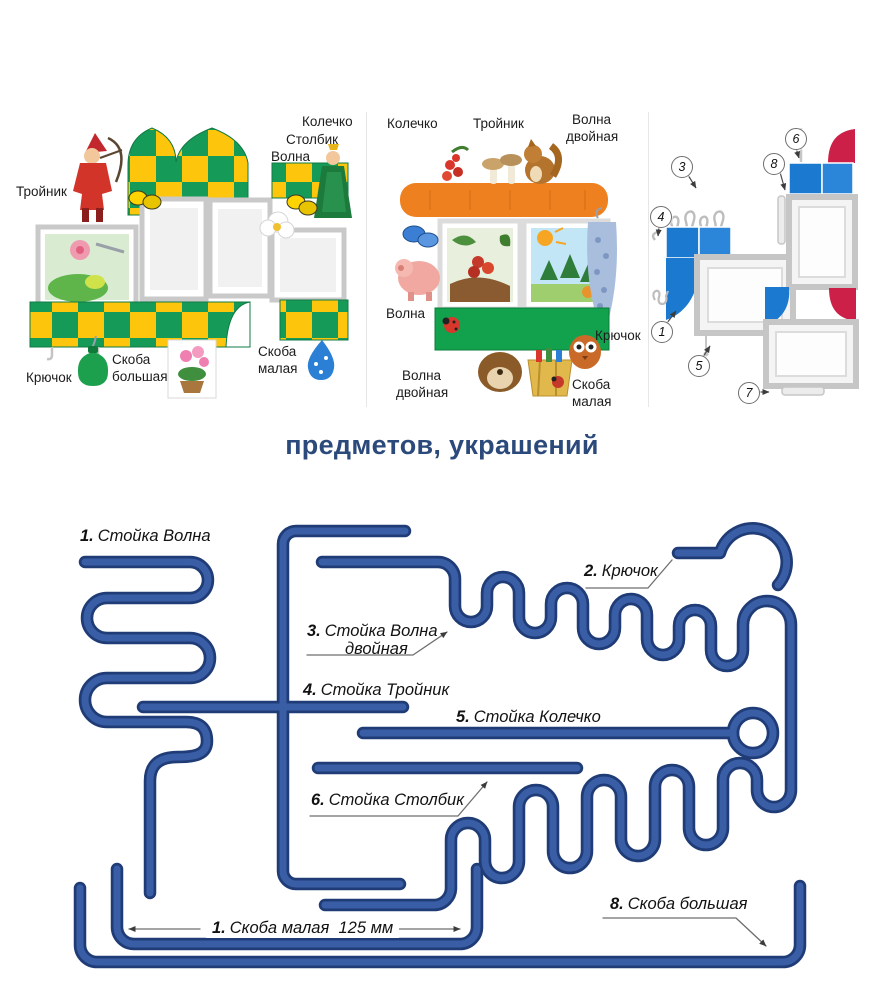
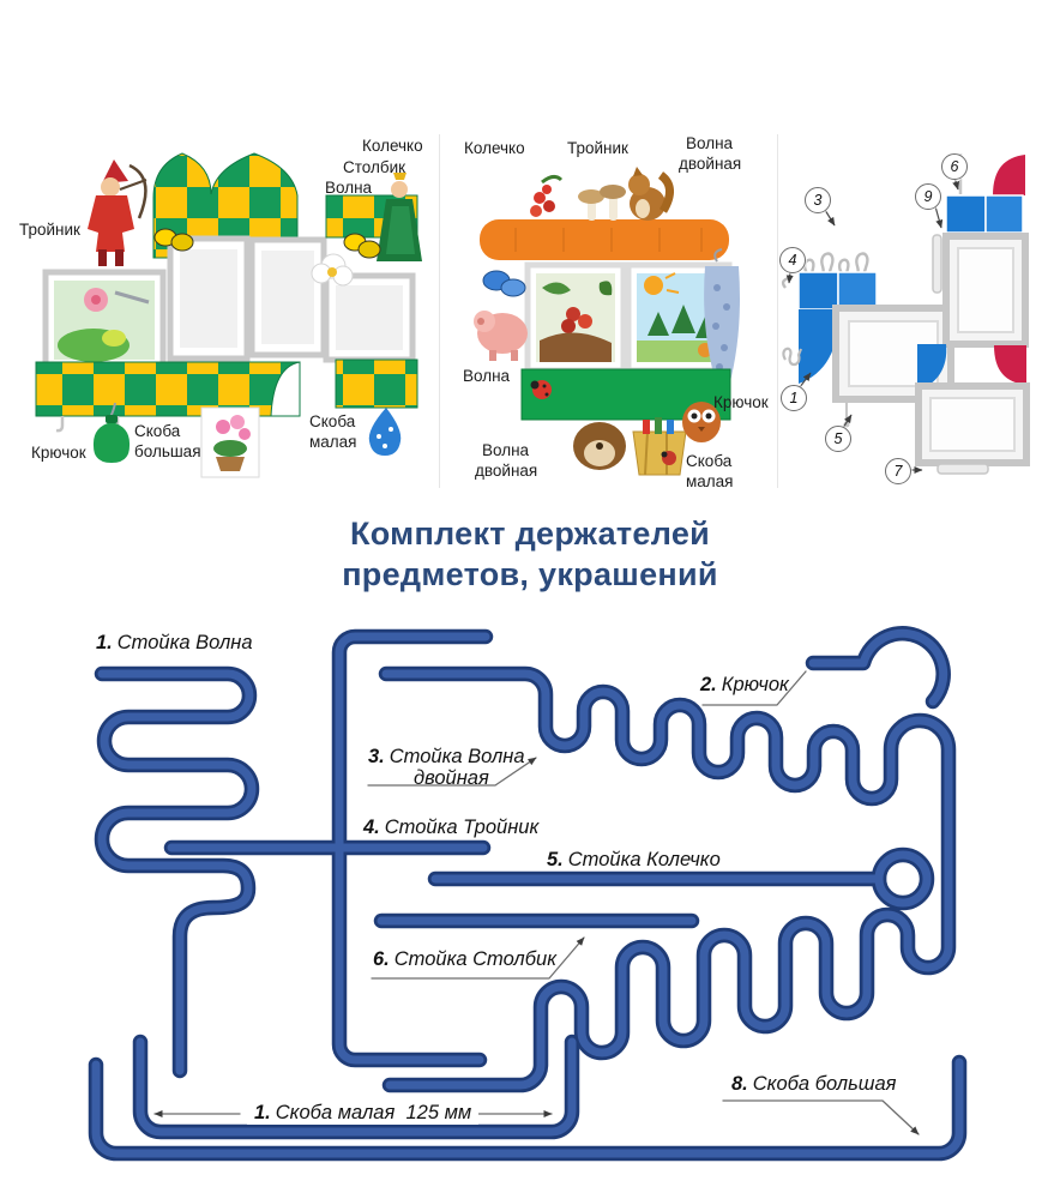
  Колечко
  Столбик
  Волна
  Тройник
  Крючок
  Скоба
  большая
  Скоба
  малая
  Колечко
  Тройник
  Волна
  двойная
  Волна
  Крючок
  Волна
  двойная
  Скоба
  малая
  1
  4
  3
  5
  6
  7
- 8
+ 9
+ Комплект держателей
  предметов, украшений
  1. Стойка Волна
  2. Крючок
  3. Стойка Волна
  двойная
  4. Стойка Тройник
  5. Стойка Колечко
  6. Стойка Столбик
  1. Скоба малая 125 мм
  8. Скоба большая
